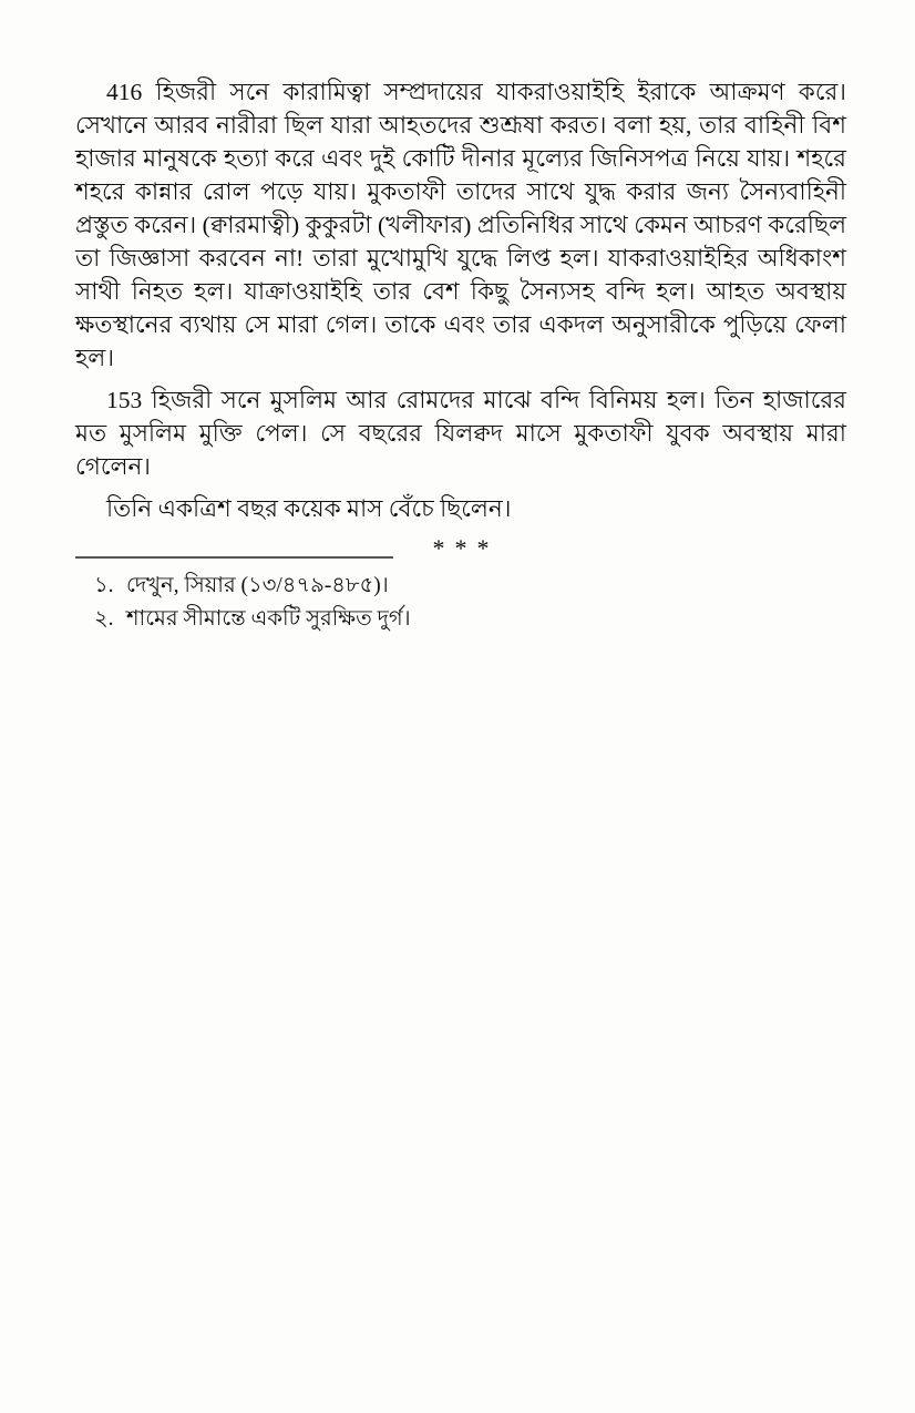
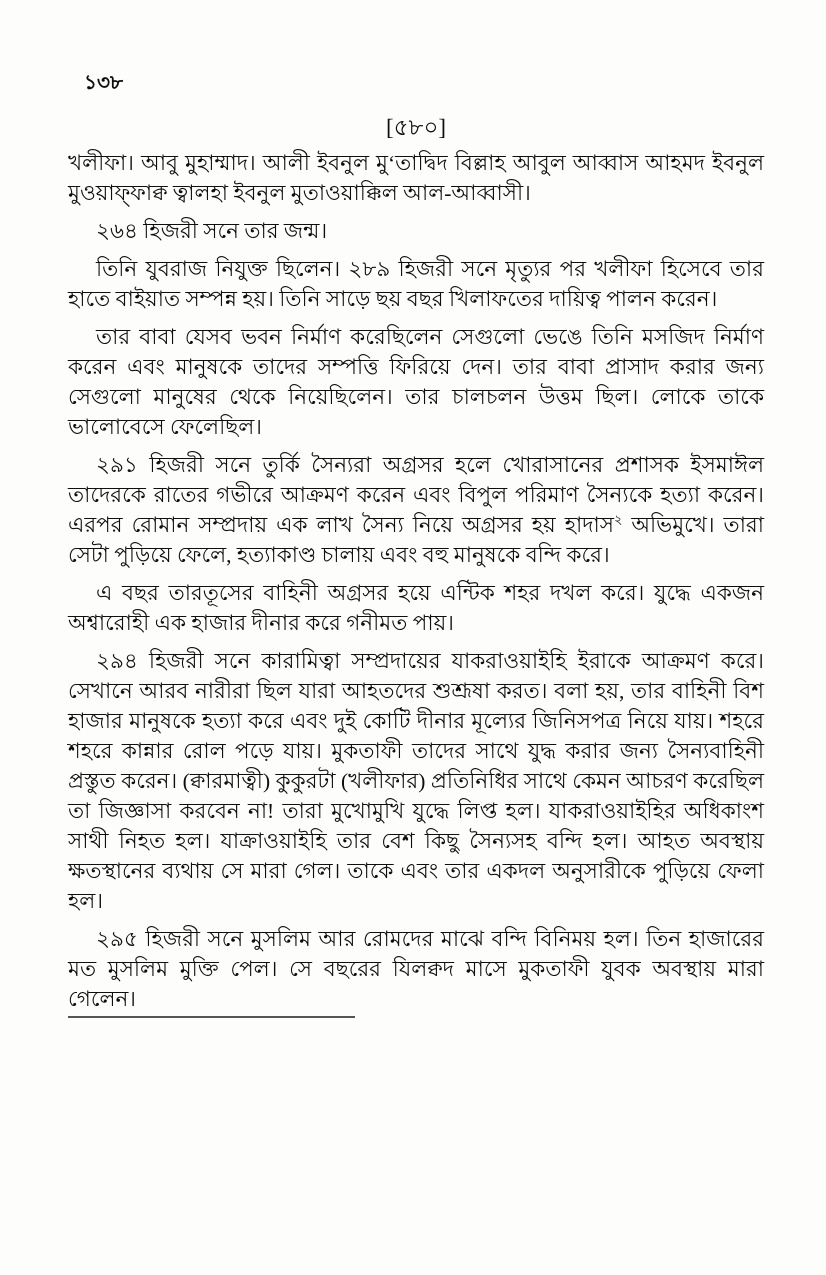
+ ১৩৮
+ [৫৮০]
+ খলীফা। আবু মুহাম্মাদ। আলী ইবনুল মু‘তাদ্বিদ বিল্লাহ আবুল আব্বাস আহমদ ইবনুল মুওয়াফ্ফাক্ব ত্বালহা ইবনুল মুতাওয়াক্কিল আল-আব্বাসী।
+ ২৬৪ হিজরী সনে তার জন্ম।
+ তিনি যুবরাজ নিযুক্ত ছিলেন। ২৮৯ হিজরী সনে মৃত্যুর পর খলীফা হিসেবে তার হাতে বাইয়াত সম্পন্ন হয়। তিনি সাড়ে ছয় বছর খিলাফতের দায়িত্ব পালন করেন।
+ তার বাবা যেসব ভবন নির্মাণ করেছিলেন সেগুলো ভেঙে তিনি মসজিদ নির্মাণ করেন এবং মানুষকে তাদের সম্পত্তি ফিরিয়ে দেন। তার বাবা প্রাসাদ করার জন্য সেগুলো মানুষের থেকে নিয়েছিলেন। তার চালচলন উত্তম ছিল। লোকে তাকে ভালোবেসে ফেলেছিল।
+ ২৯১ হিজরী সনে তুর্কি সৈন্যরা অগ্রসর হলে খোরাসানের প্রশাসক ইসমাঈল তাদেরকে রাতের গভীরে আক্রমণ করেন এবং বিপুল পরিমাণ সৈন্যকে হত্যা করেন। এরপর রোমান সম্প্রদায় এক লাখ সৈন্য নিয়ে অগ্রসর হয় হাদাস২ অভিমুখে। তারা সেটা পুড়িয়ে ফেলে, হত্যাকাণ্ড চালায় এবং বহু মানুষকে বন্দি করে।
+ এ বছর তারতূসের বাহিনী অগ্রসর হয়ে এন্টিক শহর দখল করে। যুদ্ধে একজন অশ্বারোহী এক হাজার দীনার করে গনীমত পায়।
- 416 হিজরী সনে কারামিত্বা সম্প্রদায়ের যাকরাওয়াইহি ইরাকে আক্রমণ করে। সেখানে আরব নারীরা ছিল যারা আহতদের শুশ্রূষা করত। বলা হয়, তার বাহিনী বিশ হাজার মানুষকে হত্যা করে এবং দুই কোটি দীনার মূল্যের জিনিসপত্র নিয়ে যায়। শহরে শহরে কান্নার রোল পড়ে যায়। মুকতাফী তাদের সাথে যুদ্ধ করার জন্য সৈন্যবাহিনী প্রস্তুত করেন। (ক্বারমাত্বী) কুকুরটা (খলীফার) প্রতিনিধির সাথে কেমন আচরণ করেছিল তা জিজ্ঞাসা করবেন না! তারা মুখোমুখি যুদ্ধে লিপ্ত হল। যাকরাওয়াইহির অধিকাংশ সাথী নিহত হল। যাক্রাওয়াইহি তার বেশ কিছু সৈন্যসহ বন্দি হল। আহত অবস্থায় ক্ষতস্থানের ব্যথায় সে মারা গেল। তাকে এবং তার একদল অনুসারীকে পুড়িয়ে ফেলা হল।
+ ২৯৪ হিজরী সনে কারামিত্বা সম্প্রদায়ের যাকরাওয়াইহি ইরাকে আক্রমণ করে। সেখানে আরব নারীরা ছিল যারা আহতদের শুশ্রূষা করত। বলা হয়, তার বাহিনী বিশ হাজার মানুষকে হত্যা করে এবং দুই কোটি দীনার মূল্যের জিনিসপত্র নিয়ে যায়। শহরে শহরে কান্নার রোল পড়ে যায়। মুকতাফী তাদের সাথে যুদ্ধ করার জন্য সৈন্যবাহিনী প্রস্তুত করেন। (ক্বারমাত্বী) কুকুরটা (খলীফার) প্রতিনিধির সাথে কেমন আচরণ করেছিল তা জিজ্ঞাসা করবেন না! তারা মুখোমুখি যুদ্ধে লিপ্ত হল। যাকরাওয়াইহির অধিকাংশ সাথী নিহত হল। যাক্রাওয়াইহি তার বেশ কিছু সৈন্যসহ বন্দি হল। আহত অবস্থায় ক্ষতস্থানের ব্যথায় সে মারা গেল। তাকে এবং তার একদল অনুসারীকে পুড়িয়ে ফেলা হল।
- 153 হিজরী সনে মুসলিম আর রোমদের মাঝে বন্দি বিনিময় হল। তিন হাজারের মত মুসলিম মুক্তি পেল। সে বছরের যিলক্বদ মাসে মুকতাফী যুবক অবস্থায় মারা গেলেন।
+ ২৯৫ হিজরী সনে মুসলিম আর রোমদের মাঝে বন্দি বিনিময় হল। তিন হাজারের মত মুসলিম মুক্তি পেল। সে বছরের যিলক্বদ মাসে মুকতাফী যুবক অবস্থায় মারা গেলেন।
- তিনি একত্রিশ বছর কয়েক মাস বেঁচে ছিলেন।
- ***
- ১.
- দেখুন, সিয়ার (১৩/৪৭৯-৪৮৫)।
- ২.
- শামের সীমান্তে একটি সুরক্ষিত দুর্গ।
